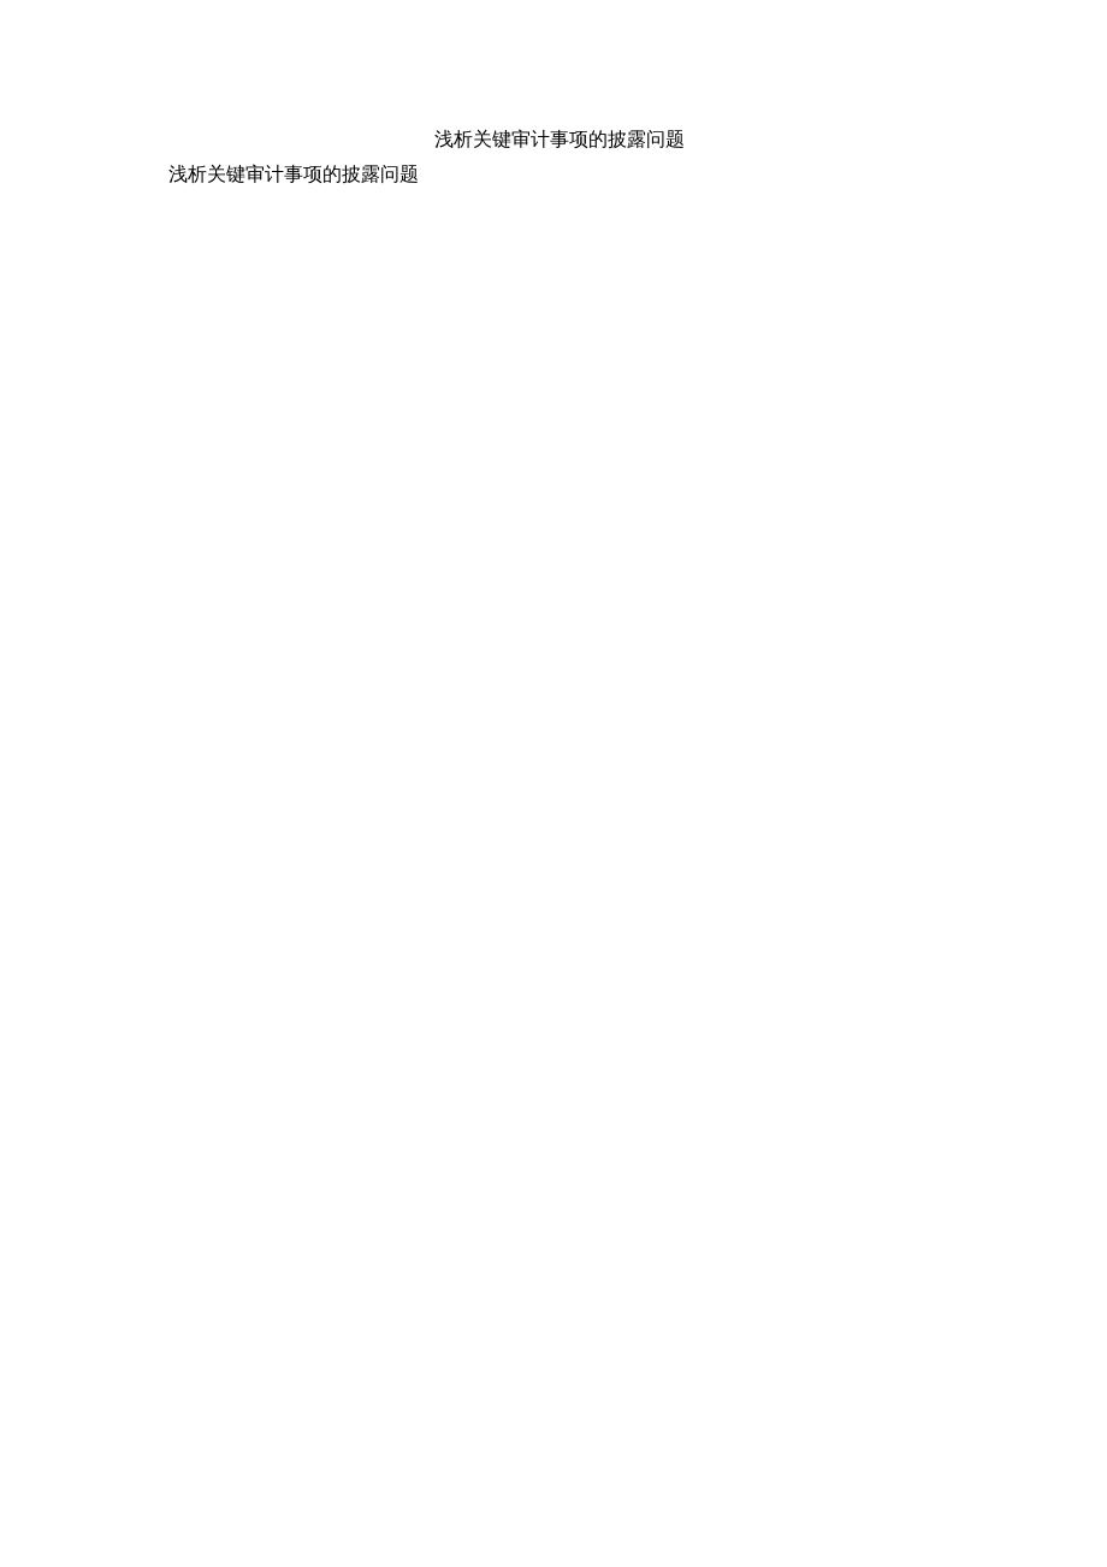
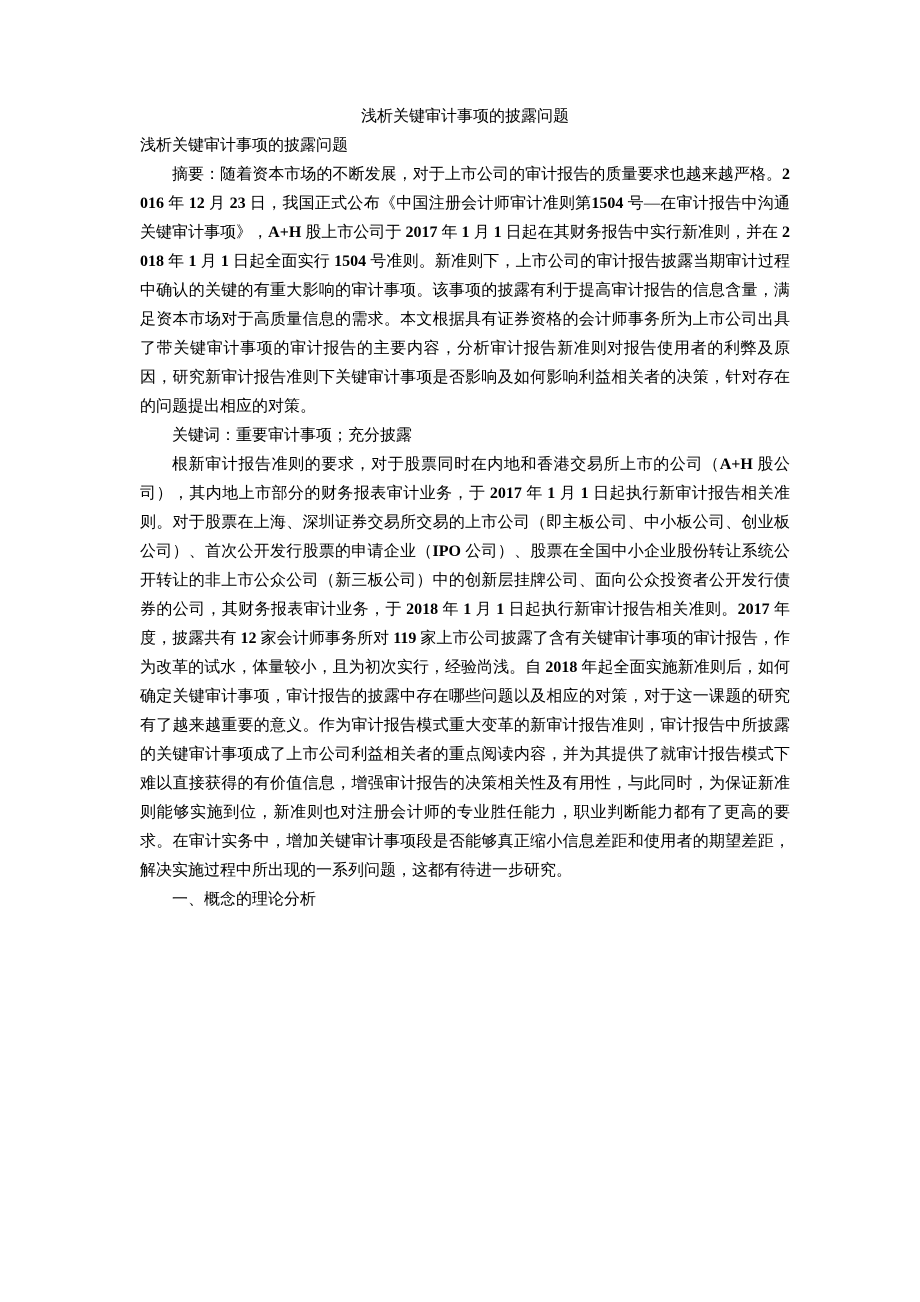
  浅析关键审计事项的披露问题
  浅析关键审计事项的披露问题
+ 摘要：随着资本市场的不断发展，对于上市公司的审计报告的质量要求也越来越严格。2016 年 12 月 23 日，我国正式公布《中国注册会计师审计准则第1504 号—在审计报告中沟通关键审计事项》，A+H 股上市公司于 2017 年 1 月 1 日起在其财务报告中实行新准则，并在 2018 年 1 月 1 日起全面实行 1504 号准则。新准则下，上市公司的审计报告披露当期审计过程中确认的关键的有重大影响的审计事项。该事项的披露有利于提高审计报告的信息含量，满足资本市场对于高质量信息的需求。本文根据具有证券资格的会计师事务所为上市公司出具了带关键审计事项的审计报告的主要内容，分析审计报告新准则对报告使用者的利弊及原因，研究新审计报告准则下关键审计事项是否影响及如何影响利益相关者的决策，针对存在的问题提出相应的对策。
+ 关键词：重要审计事项；充分披露
+ 根新审计报告准则的要求，对于股票同时在内地和香港交易所上市的公司（A+H 股公司），其内地上市部分的财务报表审计业务，于 2017 年 1 月 1 日起执行新审计报告相关准则。对于股票在上海、深圳证券交易所交易的上市公司（即主板公司、中小板公司、创业板公司）、首次公开发行股票的申请企业（IPO 公司）、股票在全国中小企业股份转让系统公开转让的非上市公众公司（新三板公司）中的创新层挂牌公司、面向公众投资者公开发行债券的公司，其财务报表审计业务，于 2018 年 1 月 1 日起执行新审计报告相关准则。2017 年度，披露共有 12 家会计师事务所对 119 家上市公司披露了含有关键审计事项的审计报告，作为改革的试水，体量较小，且为初次实行，经验尚浅。自 2018 年起全面实施新准则后，如何确定关键审计事项，审计报告的披露中存在哪些问题以及相应的对策，对于这一课题的研究有了越来越重要的意义。作为审计报告模式重大变革的新审计报告准则，审计报告中所披露的关键审计事项成了上市公司利益相关者的重点阅读内容，并为其提供了就审计报告模式下难以直接获得的有价值信息，增强审计报告的决策相关性及有用性，与此同时，为保证新准则能够实施到位，新准则也对注册会计师的专业胜任能力，职业判断能力都有了更高的要求。在审计实务中，增加关键审计事项段是否能够真正缩小信息差距和使用者的期望差距，解决实施过程中所出现的一系列问题，这都有待进一步研究。
+ 一、概念的理论分析
